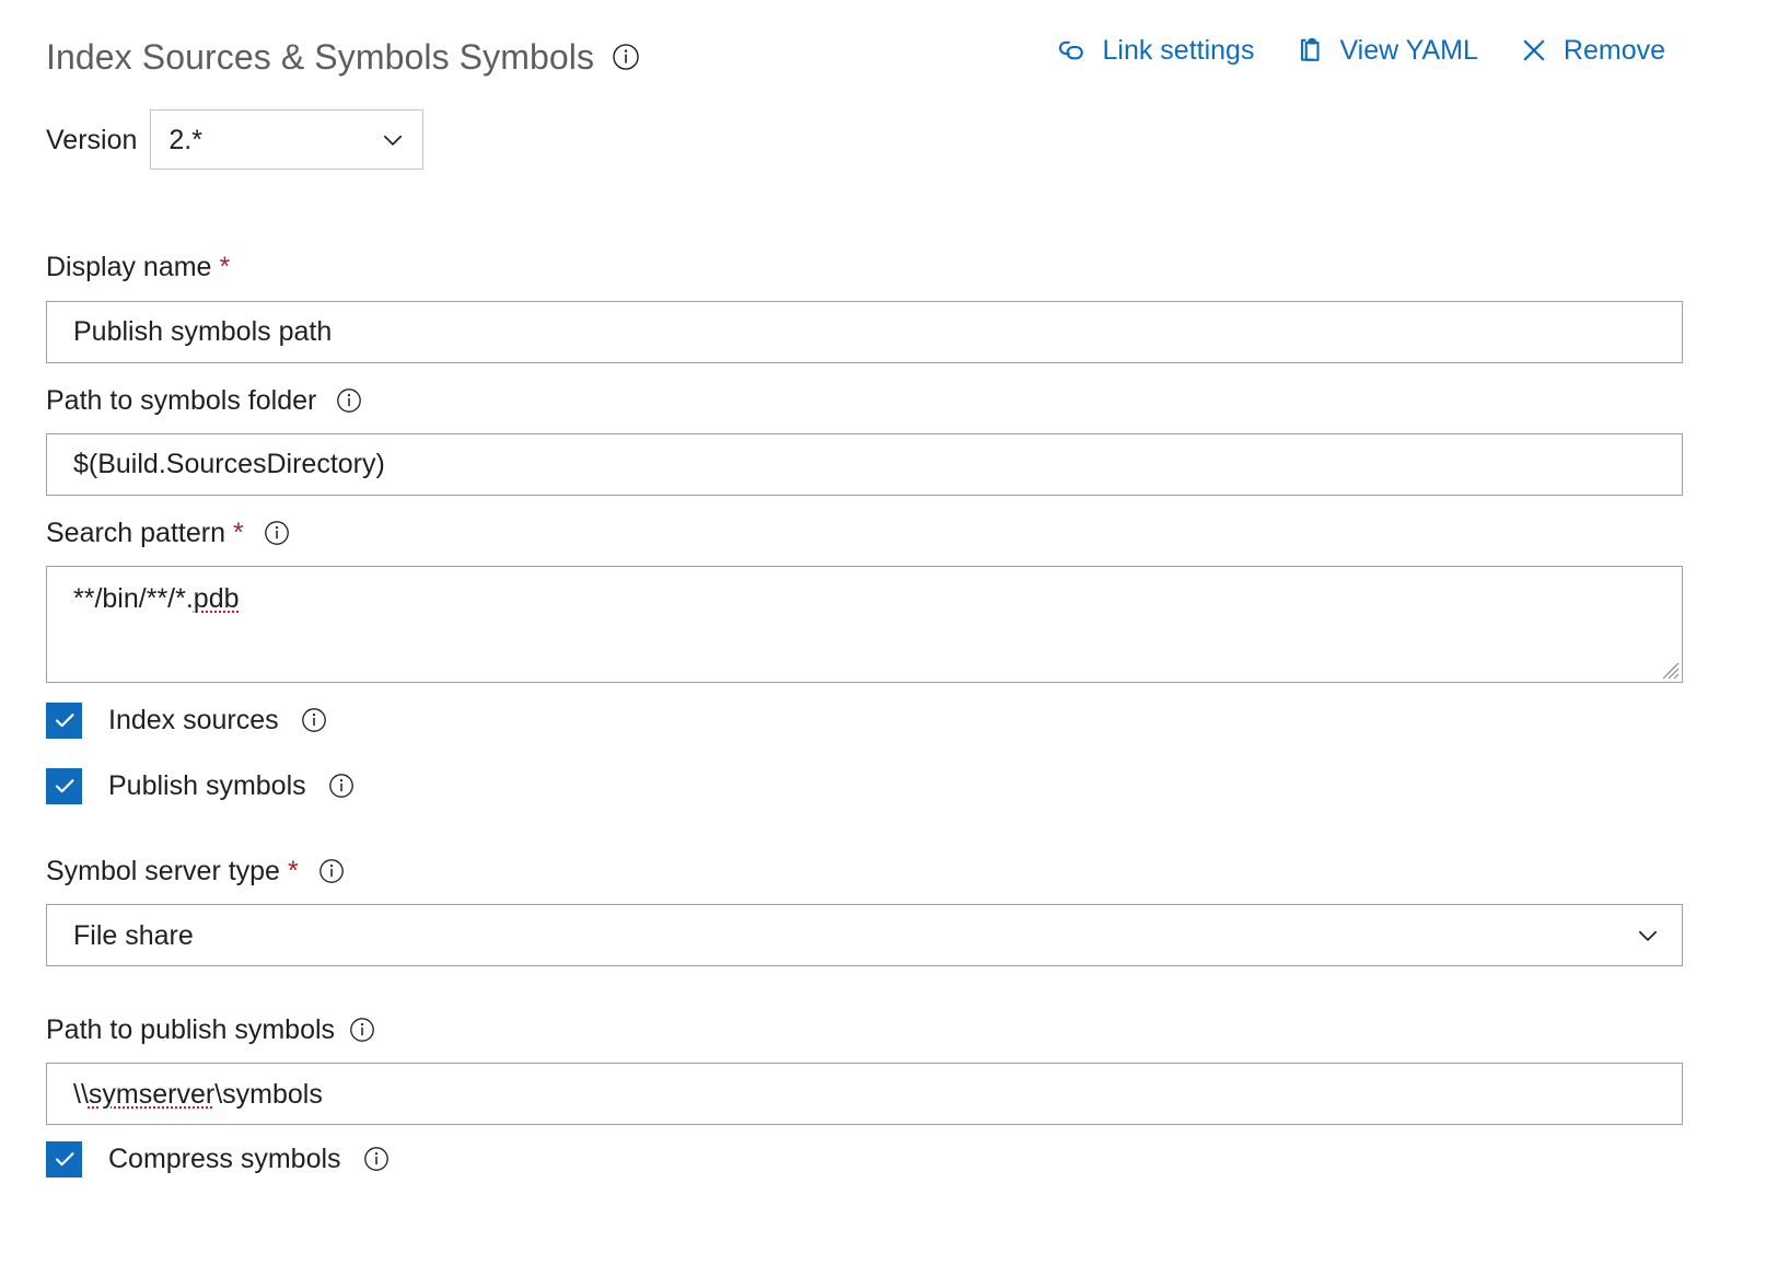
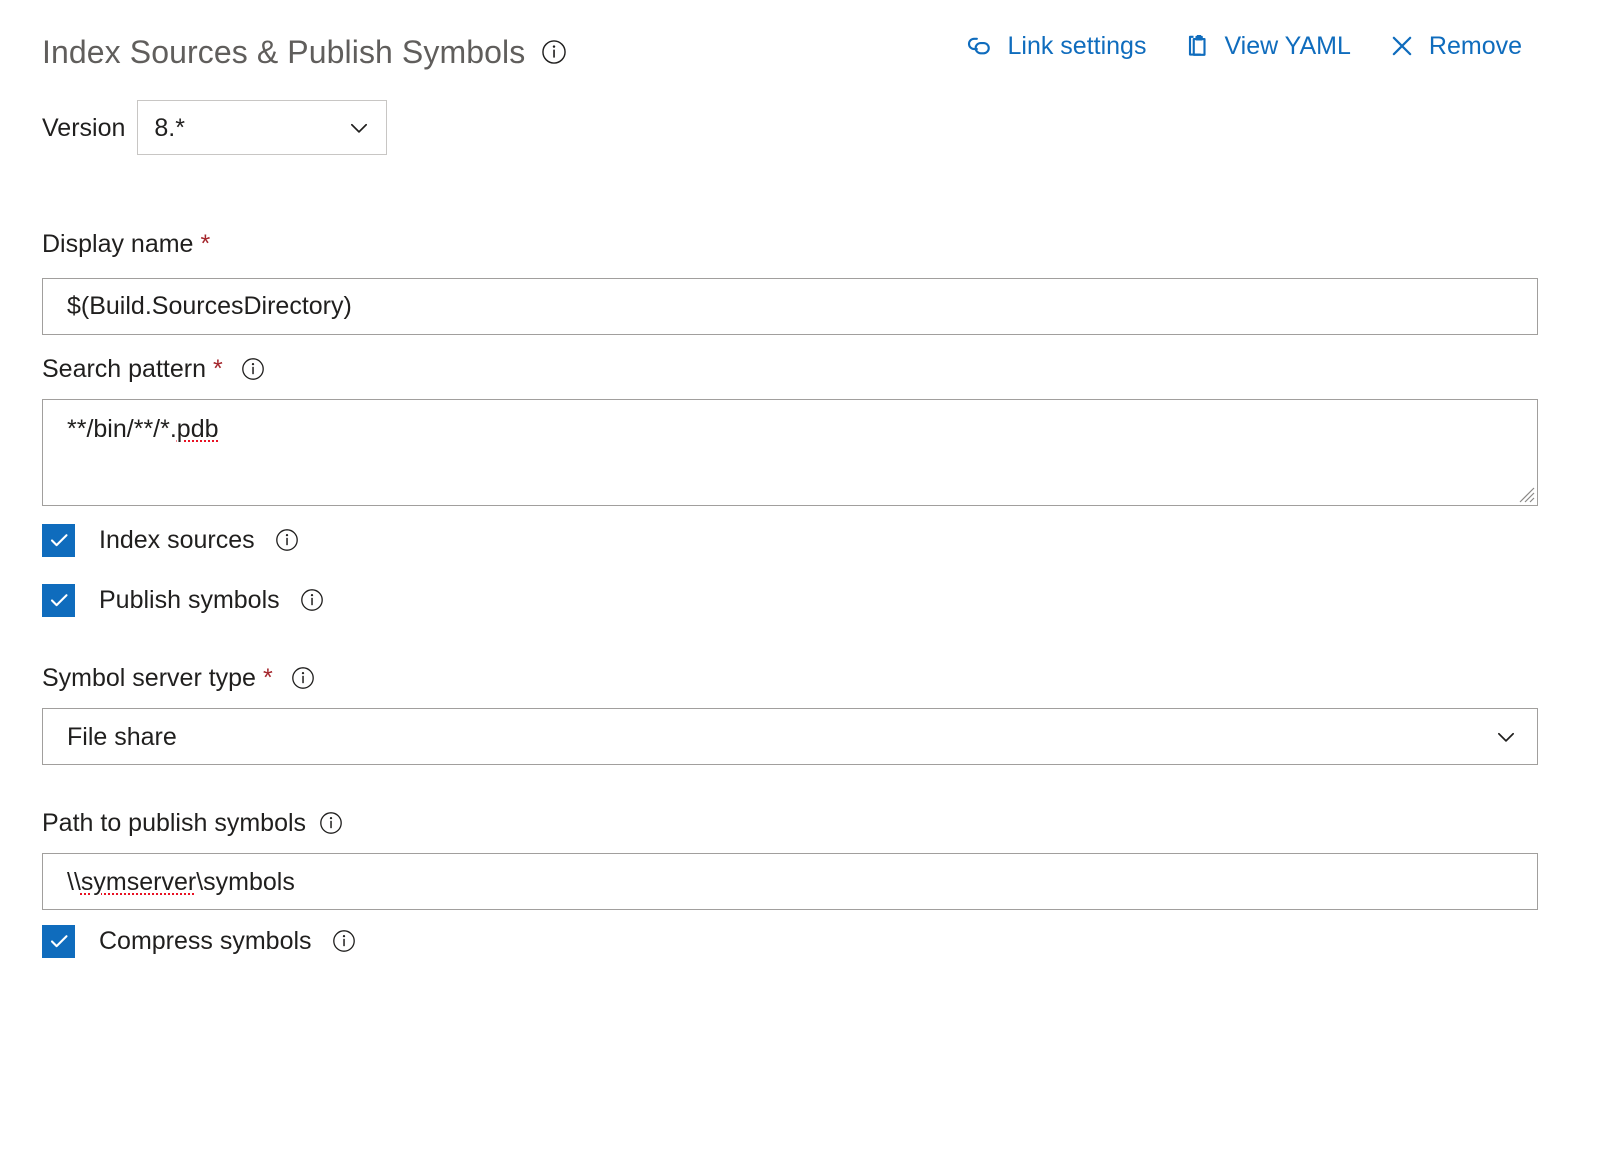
- Index Sources & Symbols Symbols
+ Index Sources & Publish Symbols
  Link settings
  View YAML
  Remove
  Version
- 2.*
+ 8.*
  Display name
  *
- Publish symbols path
- Path to symbols folder
  $(Build.SourcesDirectory)
  Search pattern
  *
  **/bin/**/*.pdb
  Index sources
  Publish symbols
  Symbol server type
  *
  File share
  Path to publish symbols
  \\symserver\symbols
  Compress symbols
